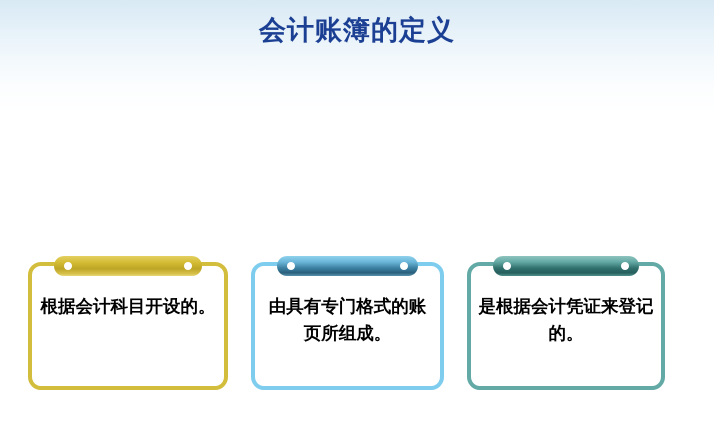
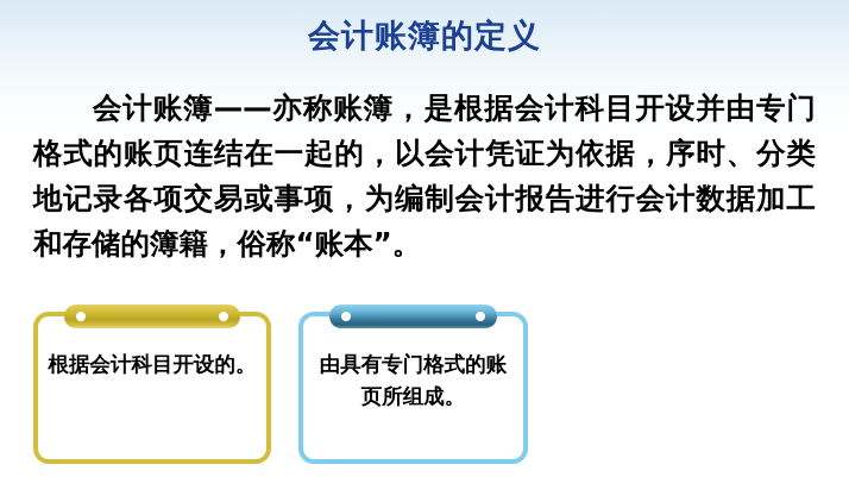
  会计账簿的定义
+ 会计账簿——亦称账簿，是根据会计科目开设并由专门格式的账页连结在一起的，以会计凭证为依据，序时、分类地记录各项交易或事项，为编制会计报告进行会计数据加工和存储的簿籍，俗称“账本”。
  根据会计科目开设的。
  由具有专门格式的账页所组成。
- 是根据会计凭证来登记的。
